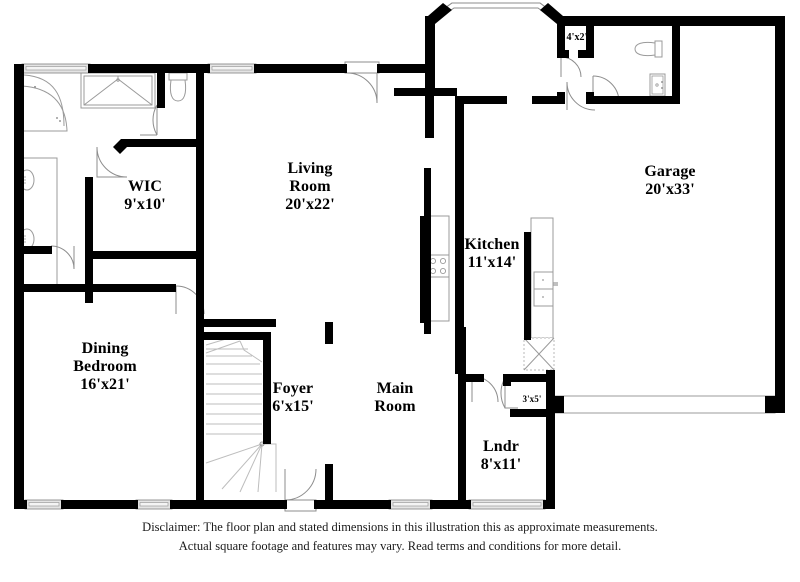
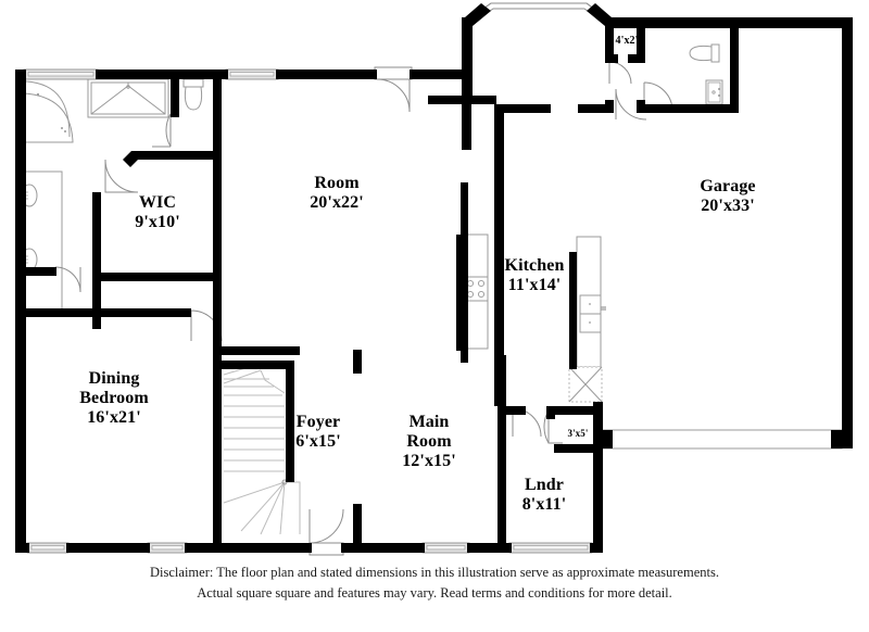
  WIC
  9'x10'
- Living
  Room
  20'x22'
  Garage
  20'x33'
  Kitchen
  11'x14'
  Dining
  Bedroom
  16'x21'
  Foyer
  6'x15'
  Main
  Room
+ 12'x15'
  Lndr
  8'x11'
  4'x2'
  3'x5'
- Disclaimer: The floor plan and stated dimensions in this illustration this as approximate measurements.
+ Disclaimer: The floor plan and stated dimensions in this illustration serve as approximate measurements.
- Actual square footage and features may vary. Read terms and conditions for more detail.
+ Actual square square and features may vary. Read terms and conditions for more detail.
